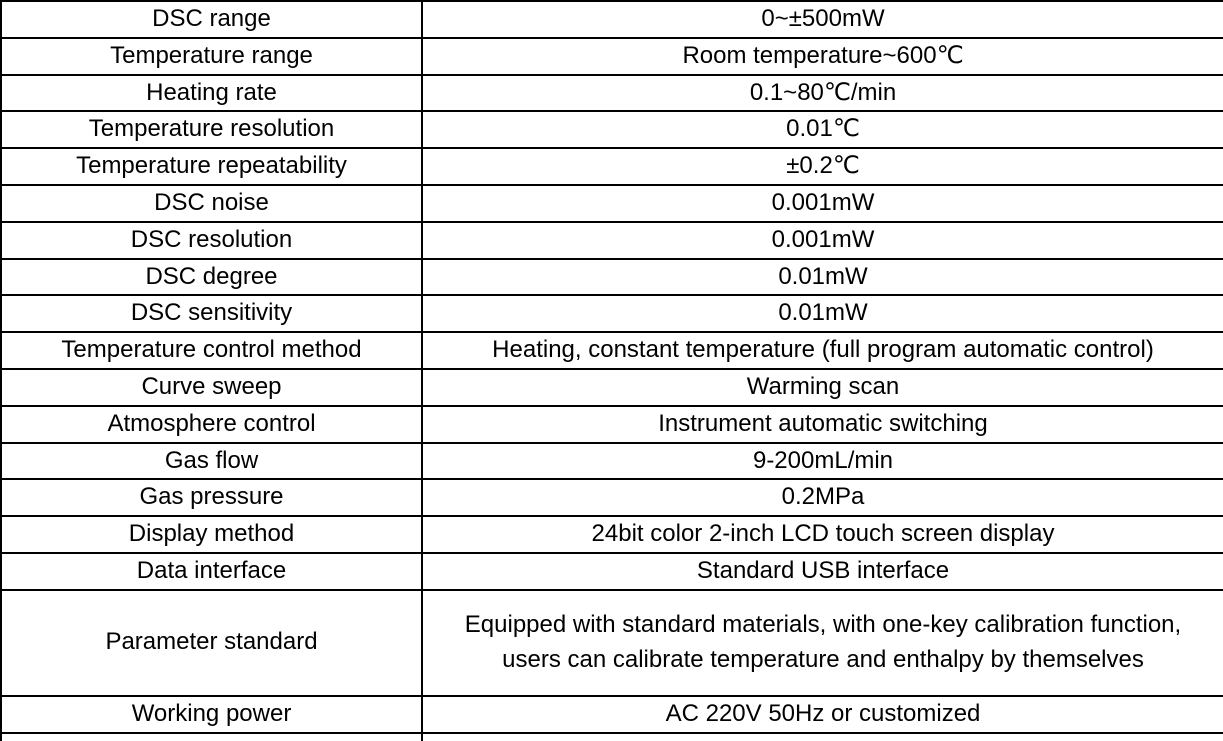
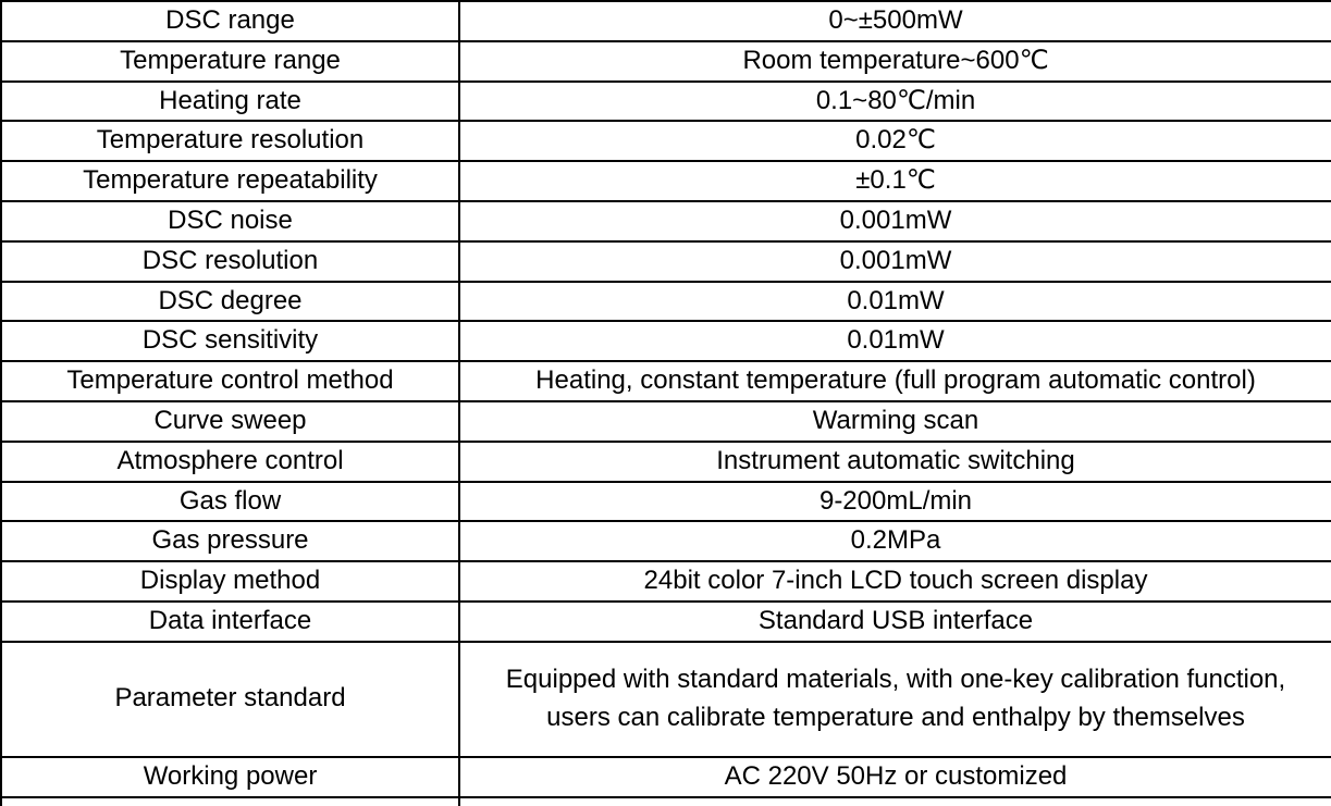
  DSC range	0~±500mW
  Temperature range	Room temperature~600℃
  Heating rate	0.1~80℃/min
- Temperature resolution	0.01℃
+ Temperature resolution	0.02℃
- Temperature repeatability	±0.2℃
+ Temperature repeatability	±0.1℃
  DSC noise	0.001mW
  DSC resolution	0.001mW
  DSC degree	0.01mW
  DSC sensitivity	0.01mW
  Temperature control method	Heating, constant temperature (full program automatic control)
  Curve sweep	Warming scan
  Atmosphere control	Instrument automatic switching
  Gas flow	9-200mL/min
  Gas pressure	0.2MPa
- Display method	24bit color 2-inch LCD touch screen display
+ Display method	24bit color 7-inch LCD touch screen display
  Data interface	Standard USB interface
  Parameter standard	Equipped with standard materials, with one-key calibration function, users can calibrate temperature and enthalpy by themselves
  Working power	AC 220V 50Hz or customized
